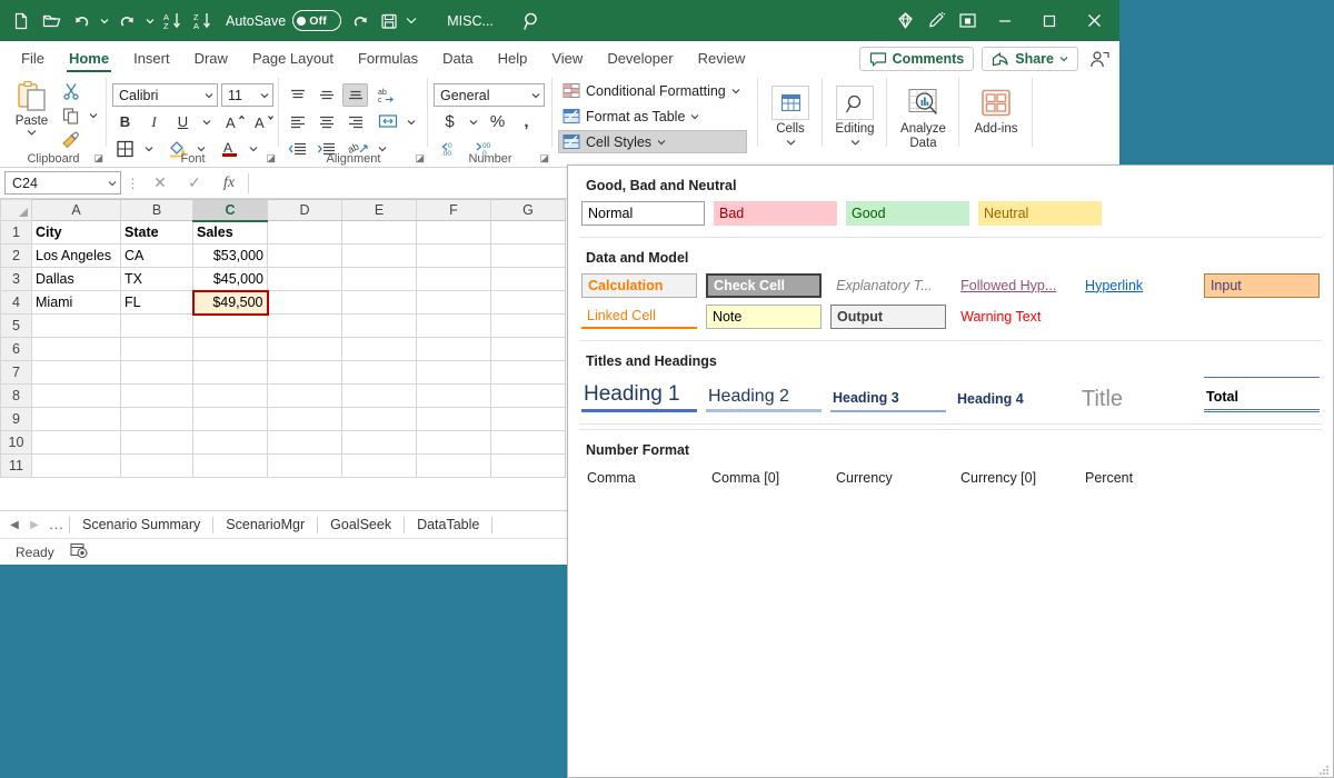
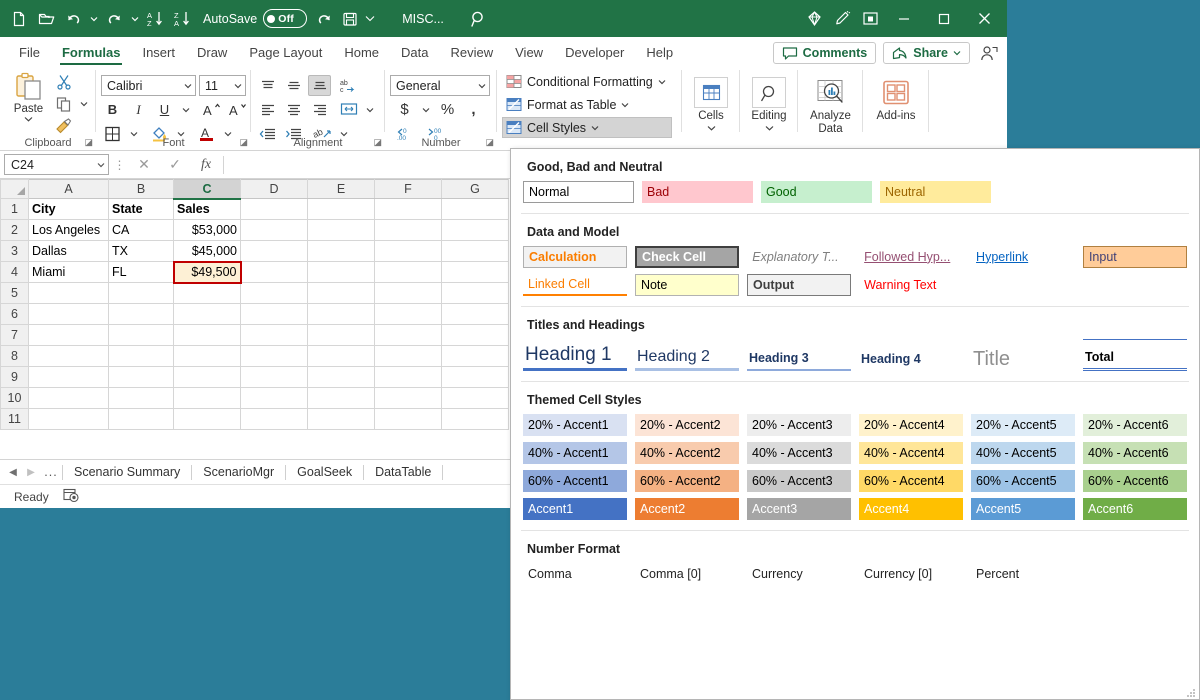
  A
  Z
  Z
  A
  AutoSave
  Off
  MISC...
  File
- Home
+ Formulas
  Insert
  Draw
  Page Layout
- Formulas
+ Home
  Data
- Help
+ Review
  View
  Developer
- Review
+ Help
  Comments
  Share
  Paste
  Clipboard
  ◪
  Calibri
  11
  B
  I
  U
  A
  A
  A
  Font
  ◪
  Alignment
  ◪
  General
  $
  %
  ,
  Number
  ◪
  Conditional Formatting
  Format as Table
  Cell Styles
  Cells
  Editing
  Analyze Data
  Add-ins
  C24
  ⋮
  ✕
  ✓
  fx
  	A	B	C	D	E	F	G
  1	City	State	Sales
  2	Los Angeles	CA	$53,000
  3	Dallas	TX	$45,000
  4	Miami	FL	$49,500
  5
  6
  7
  8
  9
  10
  11
  ◀
  ▶
  ...
  Scenario Summary
  ScenarioMgr
  GoalSeek
  DataTable
  Ready
  Good, Bad and Neutral
  Normal
  Bad
  Good
  Neutral
  Data and Model
  Calculation
  Check Cell
  Explanatory T...
  Followed Hyp...
  Hyperlink
  Input
  Linked Cell
  Note
  Output
  Warning Text
  Titles and Headings
  Heading 1
  Heading 2
  Heading 3
  Heading 4
  Title
  Total
+ Themed Cell Styles
+ 20% - Accent1
+ 20% - Accent2
+ 20% - Accent3
+ 20% - Accent4
+ 20% - Accent5
+ 20% - Accent6
+ 40% - Accent1
+ 40% - Accent2
+ 40% - Accent3
+ 40% - Accent4
+ 40% - Accent5
+ 40% - Accent6
+ 60% - Accent1
+ 60% - Accent2
+ 60% - Accent3
+ 60% - Accent4
+ 60% - Accent5
+ 60% - Accent6
+ Accent1
+ Accent2
+ Accent3
+ Accent4
+ Accent5
+ Accent6
  Number Format
  Comma
  Comma [0]
  Currency
  Currency [0]
  Percent
